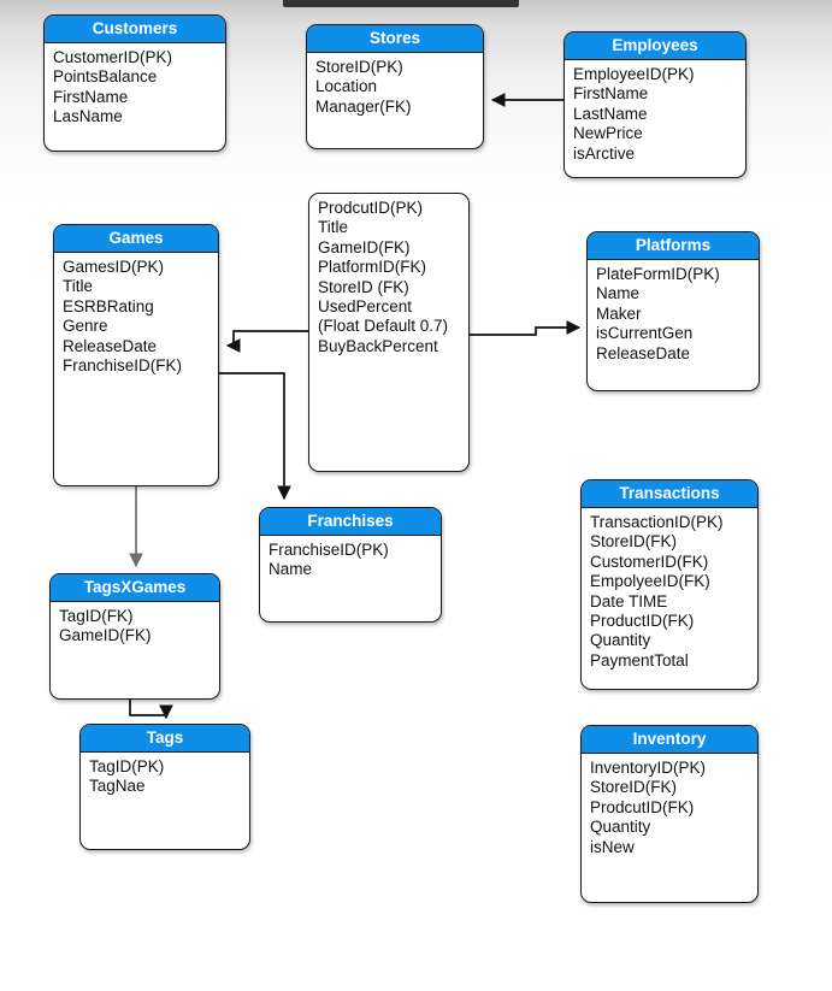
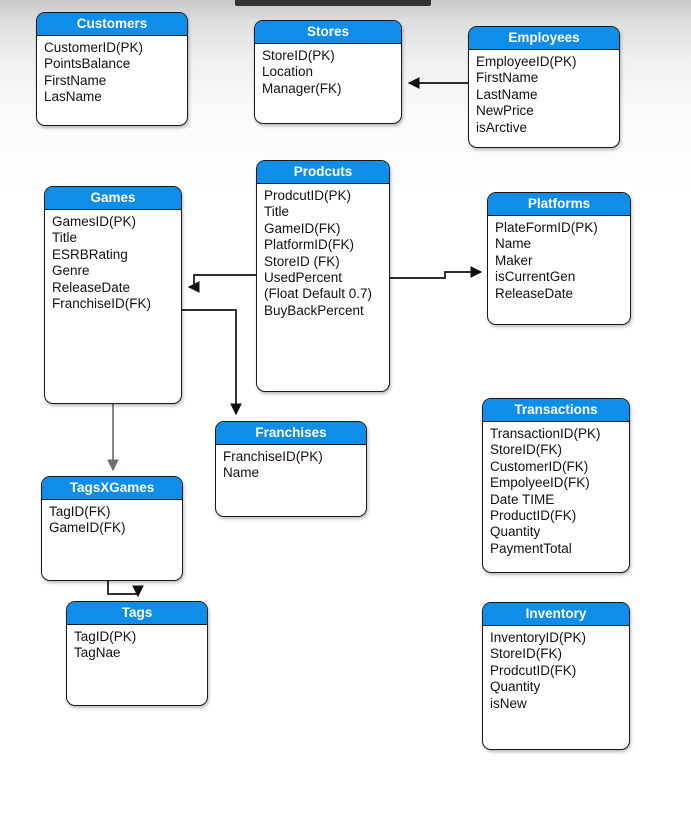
  Customers
  CustomerID(PK)
  PointsBalance
  FirstName
  LasName
  Stores
  StoreID(PK)
  Location
  Manager(FK)
  Employees
  EmployeeID(PK)
  FirstName
  LastName
  NewPrice
  isArctive
  Games
  GamesID(PK)
  Title
  ESRBRating
  Genre
  ReleaseDate
  FranchiseID(FK)
+ Prodcuts
  ProdcutID(PK)
  Title
  GameID(FK)
  PlatformID(FK)
  StoreID (FK)
  UsedPercent
  (Float Default 0.7)
  BuyBackPercent
  Platforms
  PlateFormID(PK)
  Name
  Maker
  isCurrentGen
  ReleaseDate
  Franchises
  FranchiseID(PK)
  Name
  Transactions
  TransactionID(PK)
  StoreID(FK)
  CustomerID(FK)
  EmpolyeeID(FK)
  Date TIME
  ProductID(FK)
  Quantity
  PaymentTotal
  TagsXGames
  TagID(FK)
  GameID(FK)
  Inventory
  InventoryID(PK)
  StoreID(FK)
  ProdcutID(FK)
  Quantity
  isNew
  Tags
  TagID(PK)
  TagNae
